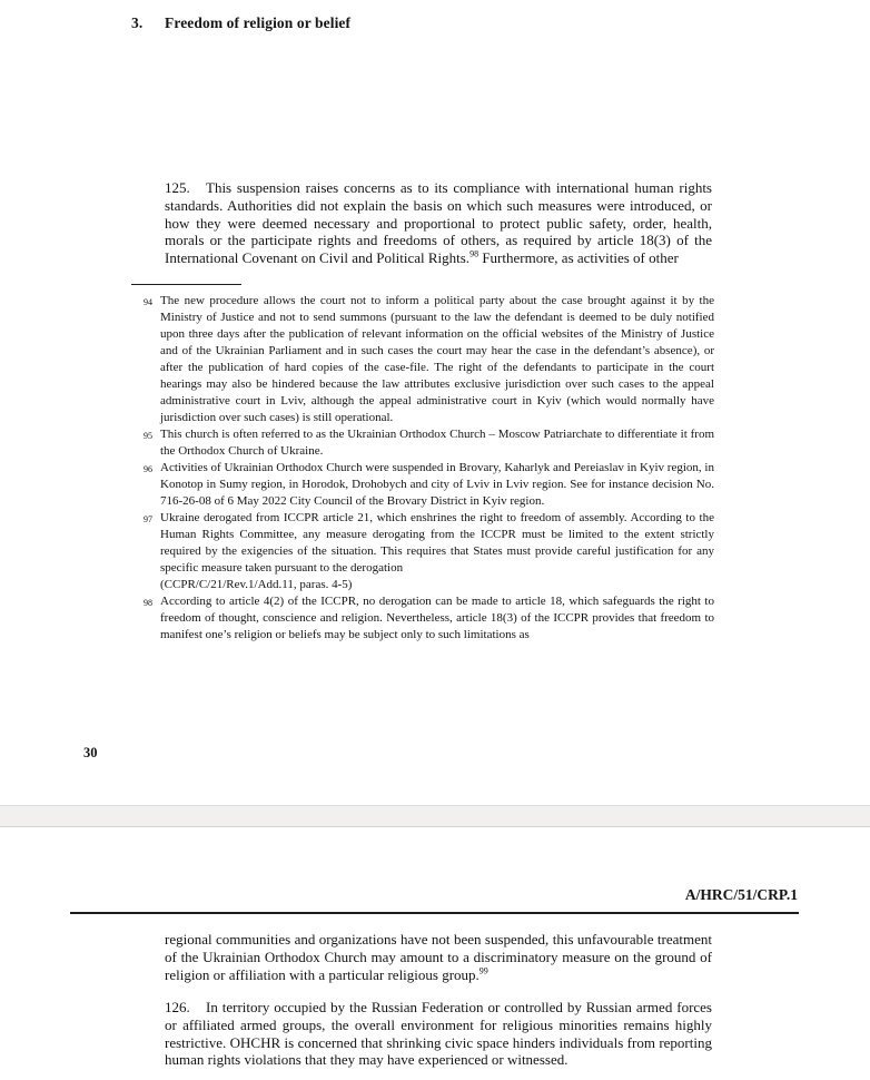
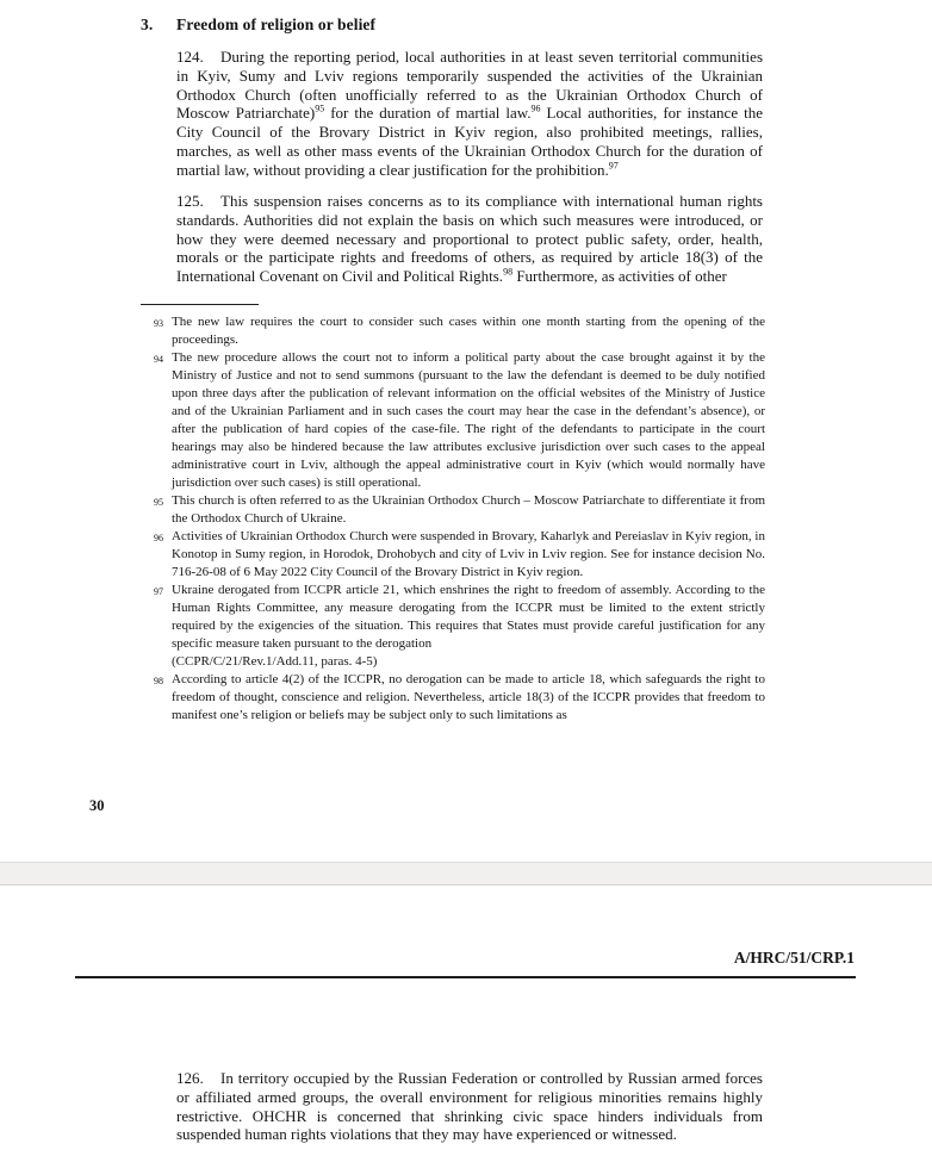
  3. Freedom of religion or belief
+ 124. During the reporting period, local authorities in at least seven territorial communities in Kyiv, Sumy and Lviv regions temporarily suspended the activities of the Ukrainian Orthodox Church (often unofficially referred to as the Ukrainian Orthodox Church of Moscow Patriarchate)95 for the duration of martial law.96 Local authorities, for instance the City Council of the Brovary District in Kyiv region, also prohibited meetings, rallies, marches, as well as other mass events of the Ukrainian Orthodox Church for the duration of martial law, without providing a clear justification for the prohibition.97
  125. This suspension raises concerns as to its compliance with international human rights standards. Authorities did not explain the basis on which such measures were introduced, or how they were deemed necessary and proportional to protect public safety, order, health, morals or the participate rights and freedoms of others, as required by article 18(3) of the International Covenant on Civil and Political Rights.98 Furthermore, as activities of other
+ 93
+ The new law requires the court to consider such cases within one month starting from the opening of the proceedings.
  94
  The new procedure allows the court not to inform a political party about the case brought against it by the Ministry of Justice and not to send summons (pursuant to the law the defendant is deemed to be duly notified upon three days after the publication of relevant information on the official websites of the Ministry of Justice and of the Ukrainian Parliament and in such cases the court may hear the case in the defendant’s absence), or after the publication of hard copies of the case-file. The right of the defendants to participate in the court hearings may also be hindered because the law attributes exclusive jurisdiction over such cases to the appeal administrative court in Lviv, although the appeal administrative court in Kyiv (which would normally have jurisdiction over such cases) is still operational.
  95
  This church is often referred to as the Ukrainian Orthodox Church – Moscow Patriarchate to differentiate it from the Orthodox Church of Ukraine.
  96
  Activities of Ukrainian Orthodox Church were suspended in Brovary, Kaharlyk and Pereiaslav in Kyiv region, in Konotop in Sumy region, in Horodok, Drohobych and city of Lviv in Lviv region. See for instance decision No. 716-26-08 of 6 May 2022 City Council of the Brovary District in Kyiv region.
  97
  Ukraine derogated from ICCPR article 21, which enshrines the right to freedom of assembly. According to the Human Rights Committee, any measure derogating from the ICCPR must be limited to the extent strictly required by the exigencies of the situation. This requires that States must provide careful justification for any specific measure taken pursuant to the derogation
  (CCPR/C/21/Rev.1/Add.11, paras. 4-5)
  98
  According to article 4(2) of the ICCPR, no derogation can be made to article 18, which safeguards the right to freedom of thought, conscience and religion. Nevertheless, article 18(3) of the ICCPR provides that freedom to manifest one’s religion or beliefs may be subject only to such limitations as
  30
  A/HRC/51/CRP.1
- regional communities and organizations have not been suspended, this unfavourable treatment of the Ukrainian Orthodox Church may amount to a discriminatory measure on the ground of religion or affiliation with a particular religious group.99
- 126. In territory occupied by the Russian Federation or controlled by Russian armed forces or affiliated armed groups, the overall environment for religious minorities remains highly restrictive. OHCHR is concerned that shrinking civic space hinders individuals from reporting human rights violations that they may have experienced or witnessed.
+ 126. In territory occupied by the Russian Federation or controlled by Russian armed forces or affiliated armed groups, the overall environment for religious minorities remains highly restrictive. OHCHR is concerned that shrinking civic space hinders individuals from suspended human rights violations that they may have experienced or witnessed.
